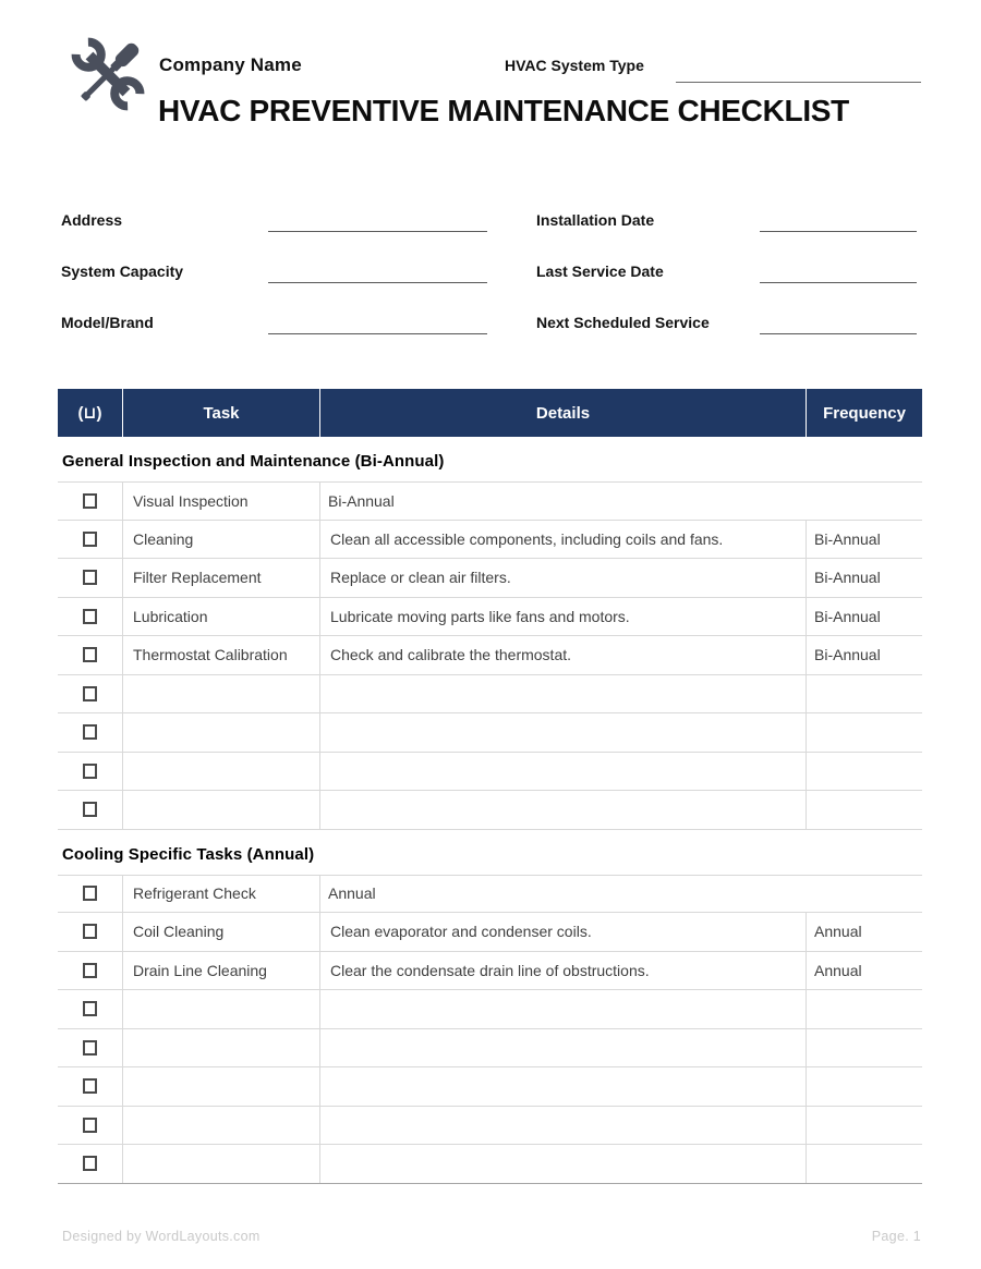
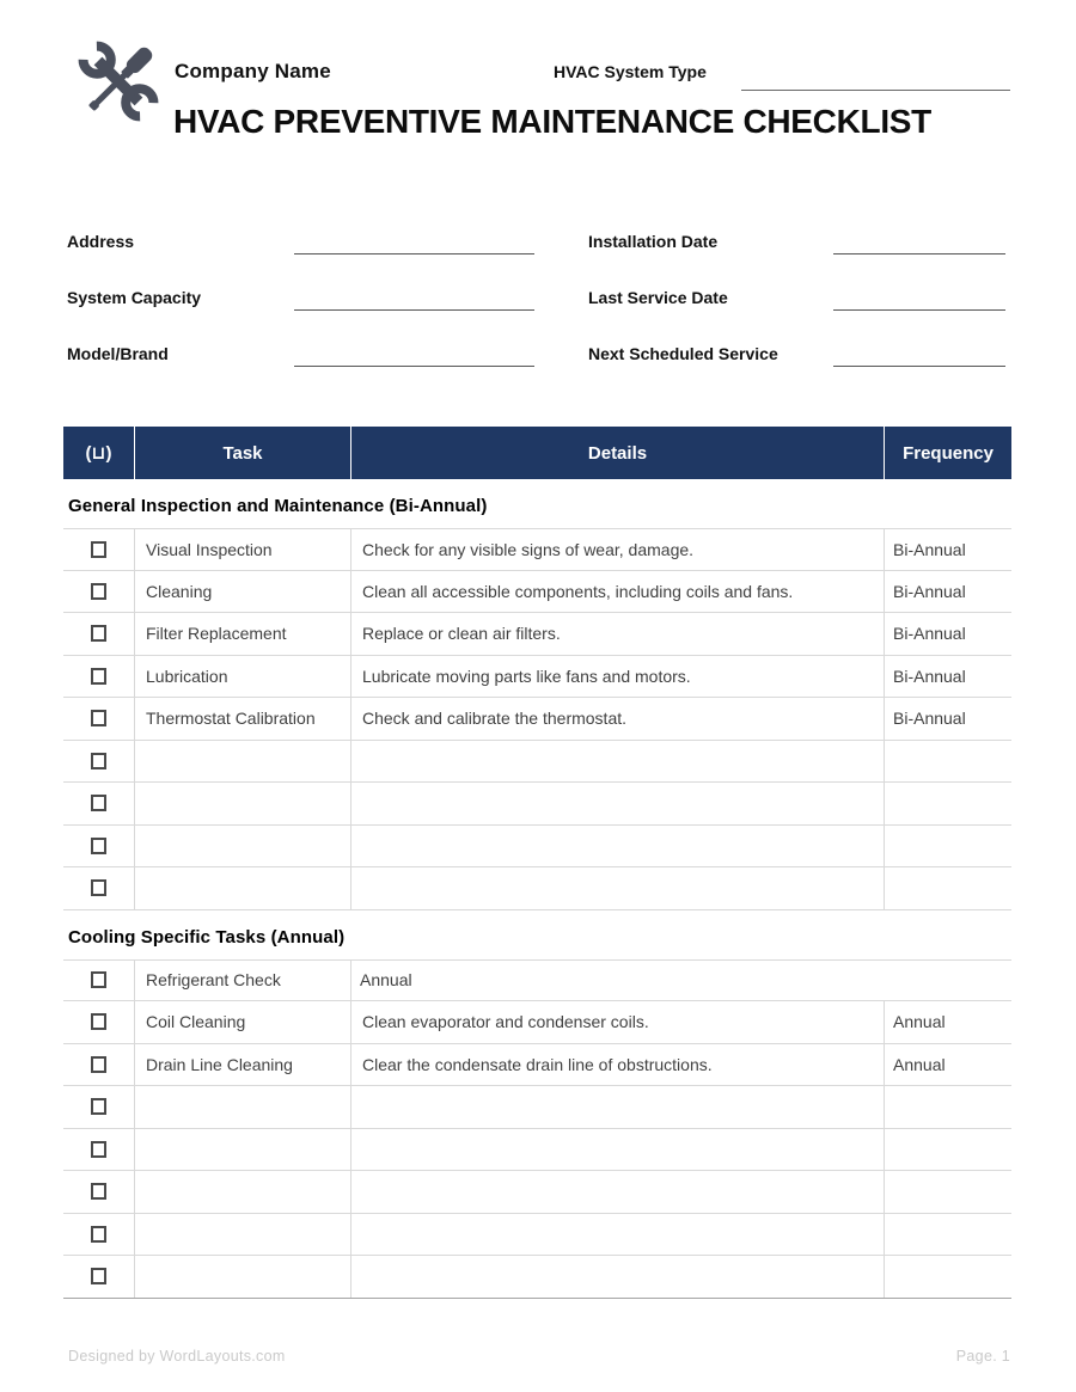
  Company Name
  HVAC System Type
  HVAC PREVENTIVE MAINTENANCE CHECKLIST
  Address
  System Capacity
  Model/Brand
  Installation Date
  Last Service Date
  Next Scheduled Service
  (⊔)
  Task
  Details
  Frequency
  General Inspection and Maintenance (Bi-Annual)
  Visual Inspection
+ Check for any visible signs of wear, damage.
  Bi-Annual
  Cleaning
  Clean all accessible components, including coils and fans.
  Bi-Annual
  Filter Replacement
  Replace or clean air filters.
  Bi-Annual
  Lubrication
  Lubricate moving parts like fans and motors.
  Bi-Annual
  Thermostat Calibration
  Check and calibrate the thermostat.
  Bi-Annual
  Cooling Specific Tasks (Annual)
  Refrigerant Check
  Annual
  Coil Cleaning
  Clean evaporator and condenser coils.
  Annual
  Drain Line Cleaning
  Clear the condensate drain line of obstructions.
  Annual
  Designed by WordLayouts.com
  Page. 1
